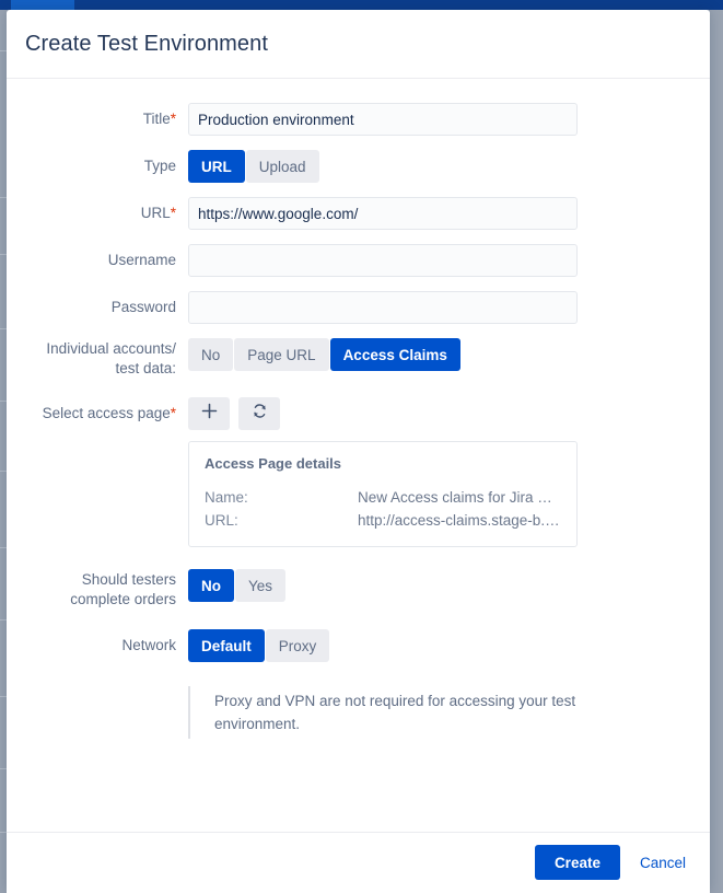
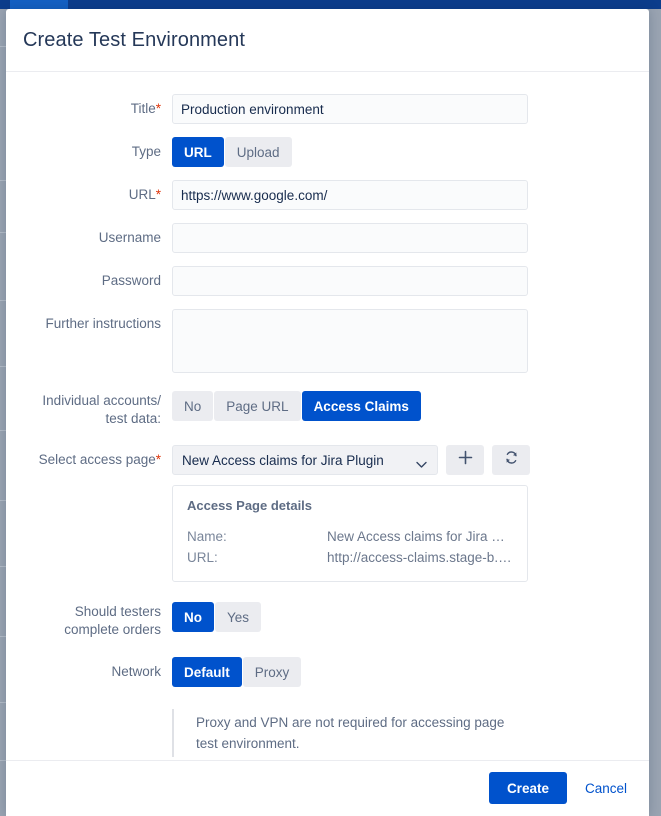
  Create Test Environment
  Title*
  Production environment
  Type
  URL
  Upload
  URL*
  https://www.google.com/
  Username
  Password
+ Further instructions
  Individual accounts/
  test data:
  No
  Page URL
  Access Claims
  Select access page*
+ New Access claims for Jira Plugin
  Access Page details
  Name:
  New Access claims for Jira Plu.
  URL:
  http://access-claims.stage-b.s..
  Should testers
  complete orders
  No
  Yes
  Network
  Default
  Proxy
- Proxy and VPN are not required for accessing your test environment.
+ Proxy and VPN are not required for accessing page test environment.
  Create
  Cancel
